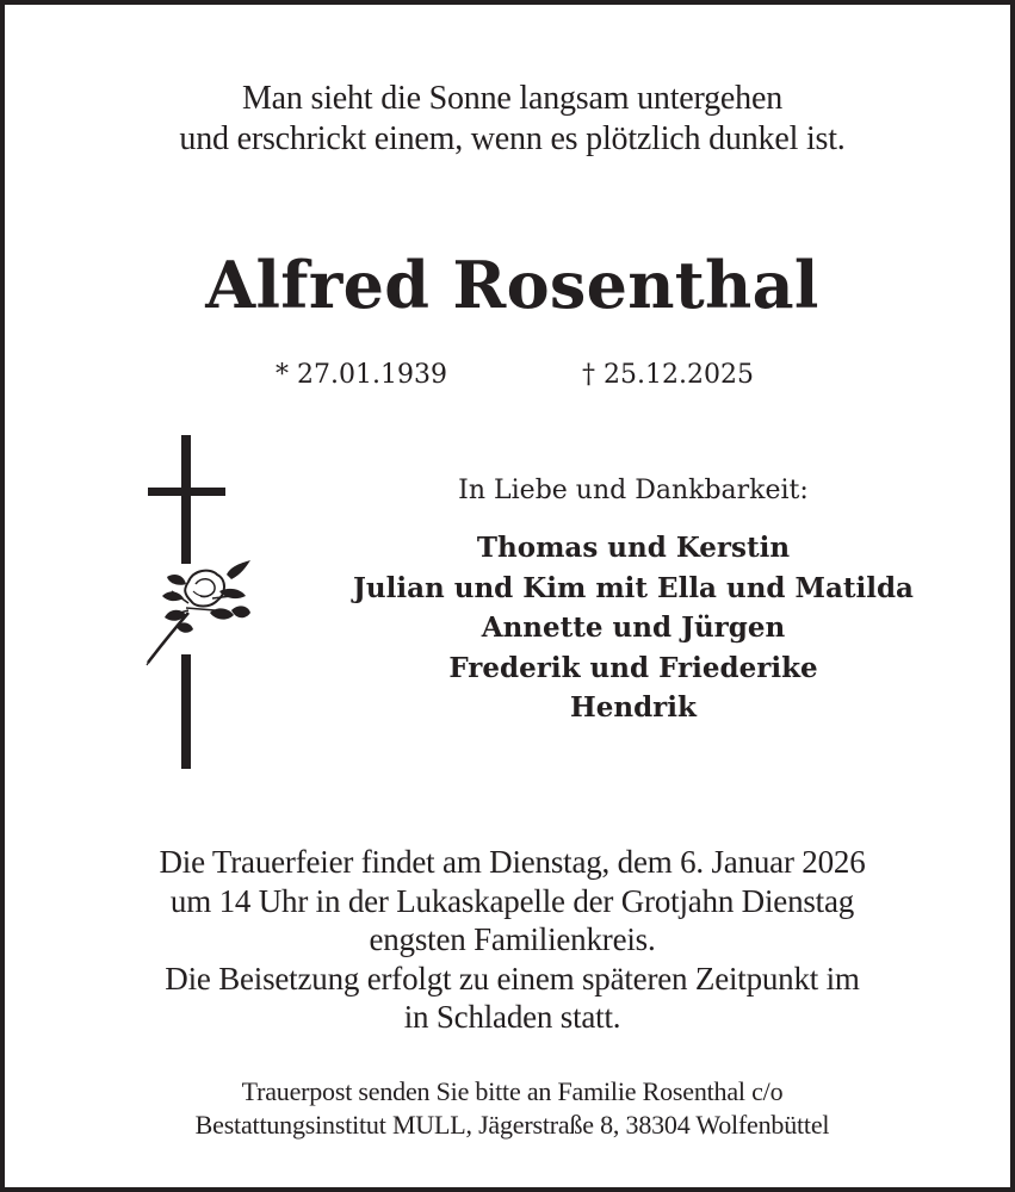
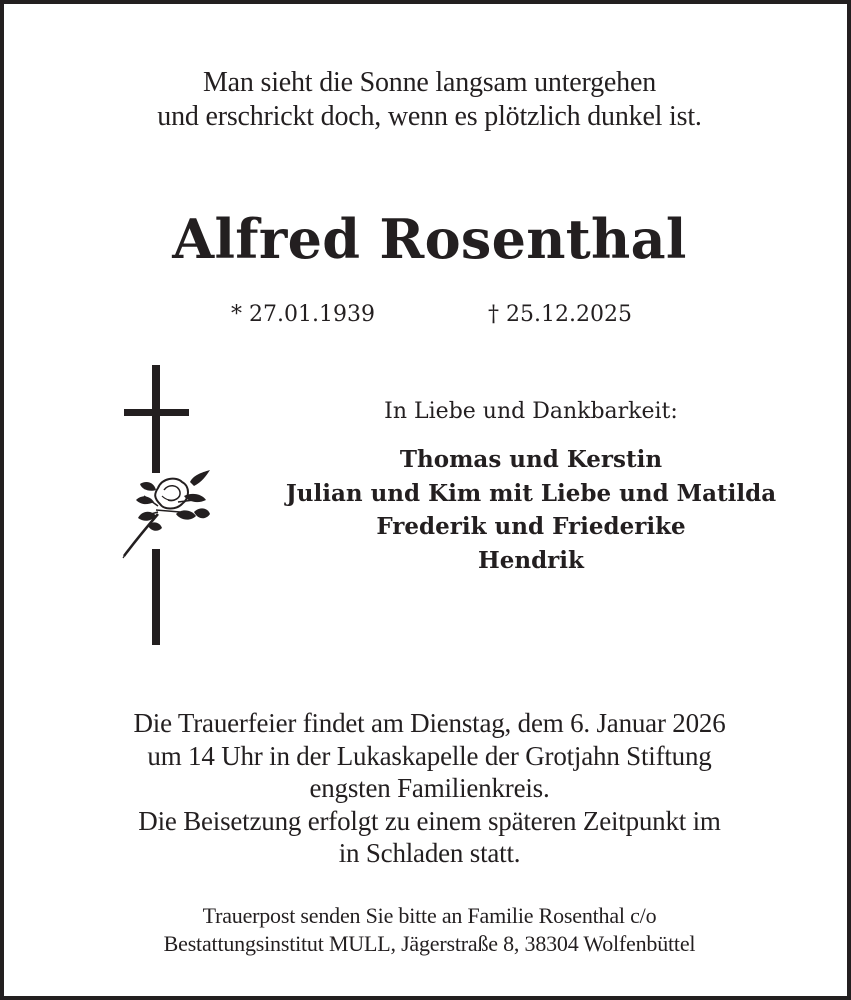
  Man sieht die Sonne langsam untergehen
- und erschrickt einem, wenn es plötzlich dunkel ist.
+ und erschrickt doch, wenn es plötzlich dunkel ist.
  Alfred Rosenthal
  * 27.01.1939
  † 25.12.2025
  In Liebe und Dankbarkeit:
  Thomas und Kerstin
- Julian und Kim mit Ella und Matilda
+ Julian und Kim mit Liebe und Matilda
- Annette und Jürgen
  Frederik und Friederike
  Hendrik
  Die Trauerfeier findet am Dienstag, dem 6. Januar 2026
- um 14 Uhr in der Lukaskapelle der Grotjahn Dienstag
+ um 14 Uhr in der Lukaskapelle der Grotjahn Stiftung
  engsten Familienkreis.
  Die Beisetzung erfolgt zu einem späteren Zeitpunkt im
  in Schladen statt.
  Trauerpost senden Sie bitte an Familie Rosenthal c/o
  Bestattungsinstitut MULL, Jägerstraße 8, 38304 Wolfenbüttel
